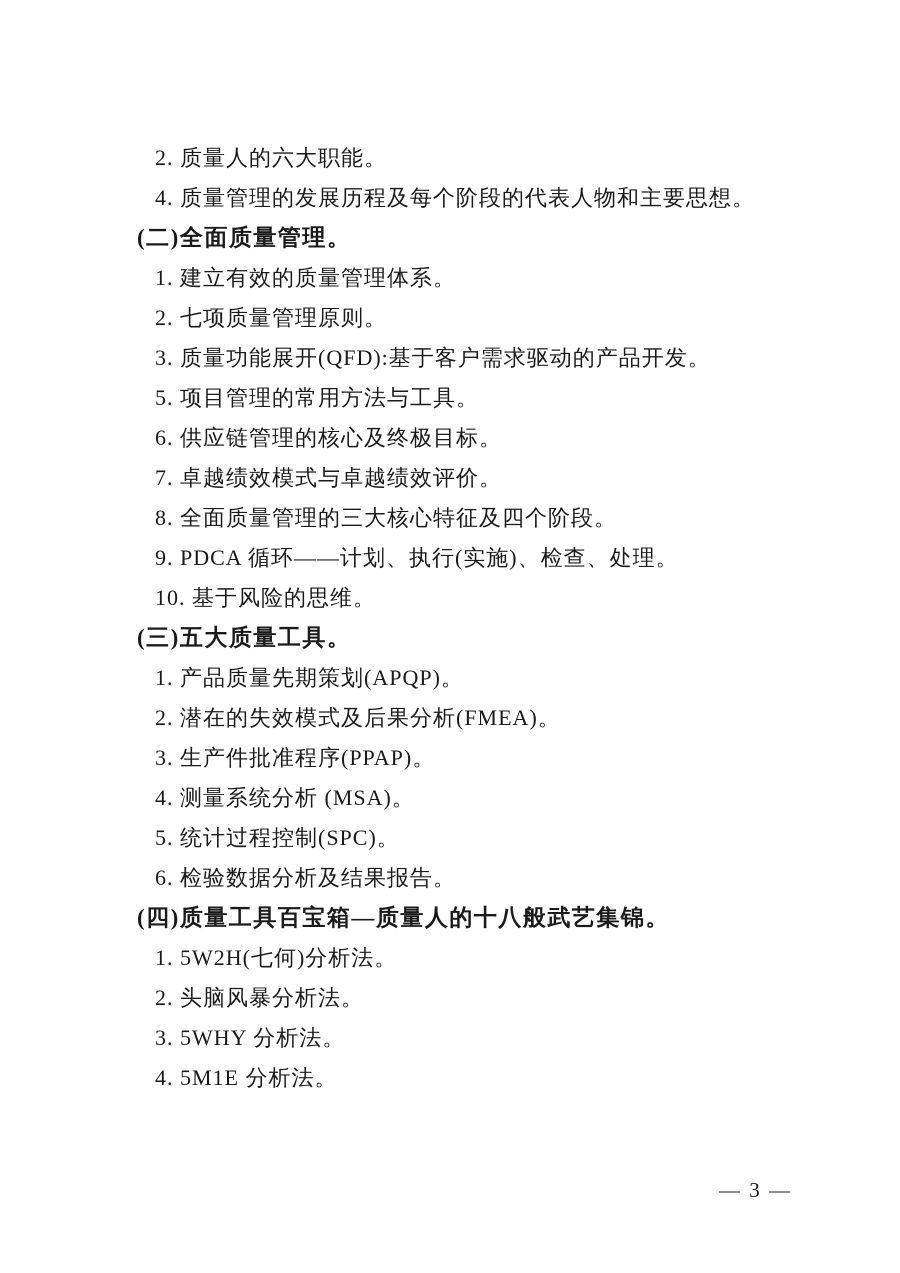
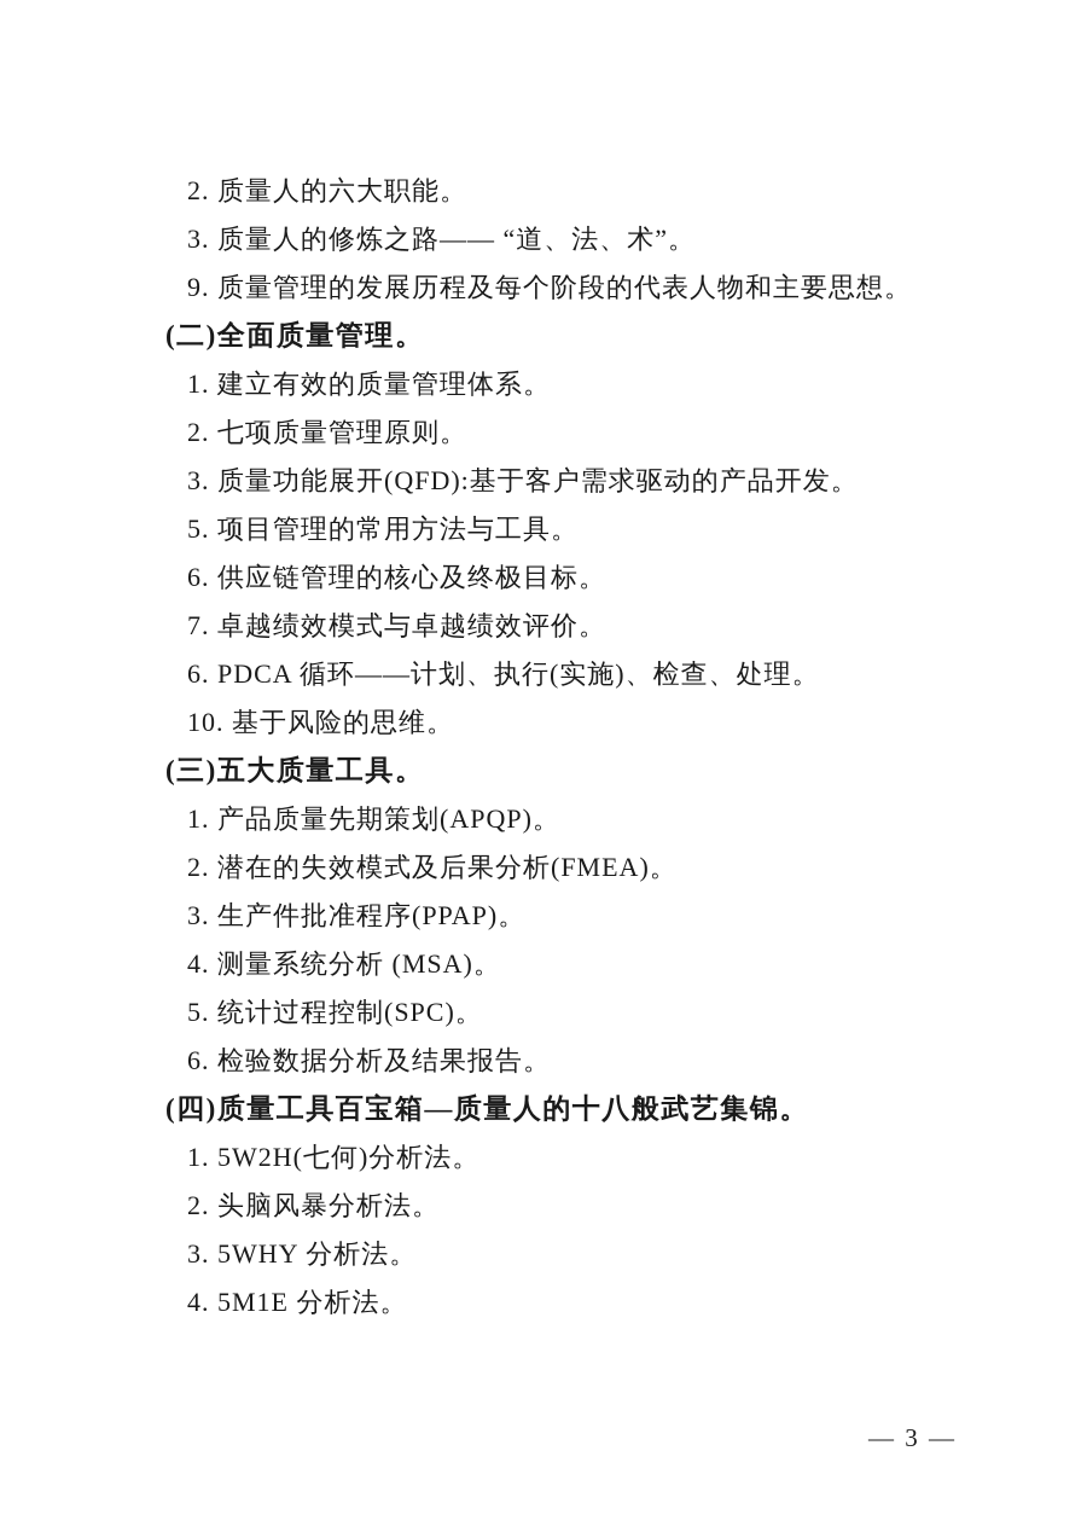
  2. 质量人的六大职能。
+ 3. 质量人的修炼之路—— “道、法、术”。
- 4. 质量管理的发展历程及每个阶段的代表人物和主要思想。
+ 9. 质量管理的发展历程及每个阶段的代表人物和主要思想。
  (二)全面质量管理。
  1. 建立有效的质量管理体系。
  2. 七项质量管理原则。
  3. 质量功能展开(QFD):基于客户需求驱动的产品开发。
  5. 项目管理的常用方法与工具。
  6. 供应链管理的核心及终极目标。
  7. 卓越绩效模式与卓越绩效评价。
- 8. 全面质量管理的三大核心特征及四个阶段。
- 9. PDCA 循环——计划、执行(实施)、检查、处理。
+ 6. PDCA 循环——计划、执行(实施)、检查、处理。
  10. 基于风险的思维。
  (三)五大质量工具。
  1. 产品质量先期策划(APQP)。
  2. 潜在的失效模式及后果分析(FMEA)。
  3. 生产件批准程序(PPAP)。
  4. 测量系统分析 (MSA)。
  5. 统计过程控制(SPC)。
  6. 检验数据分析及结果报告。
  (四)质量工具百宝箱—质量人的十八般武艺集锦。
  1. 5W2H(七何)分析法。
  2. 头脑风暴分析法。
  3. 5WHY 分析法。
  4. 5M1E 分析法。
  — 3 —
